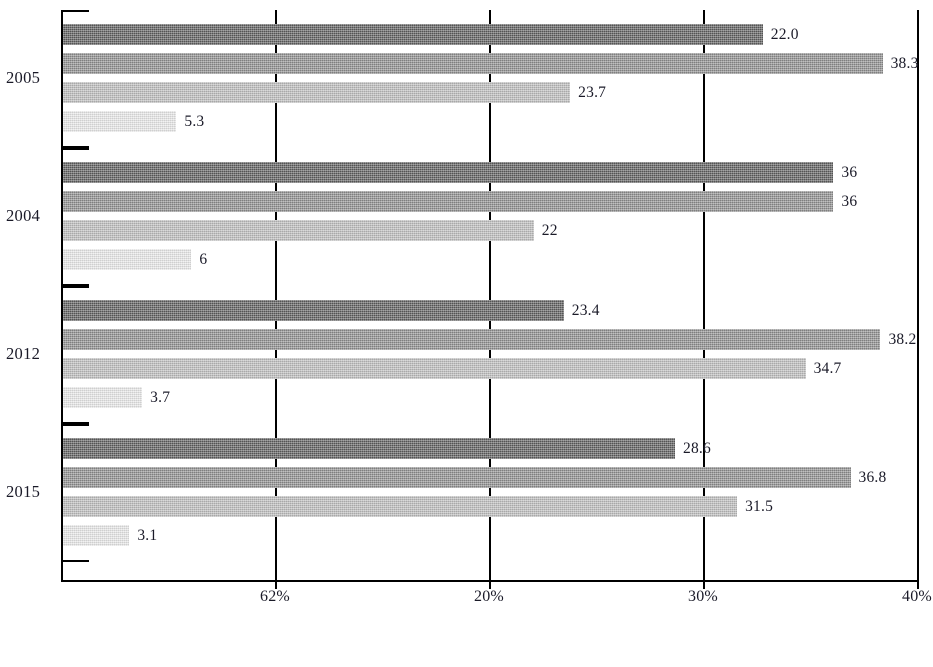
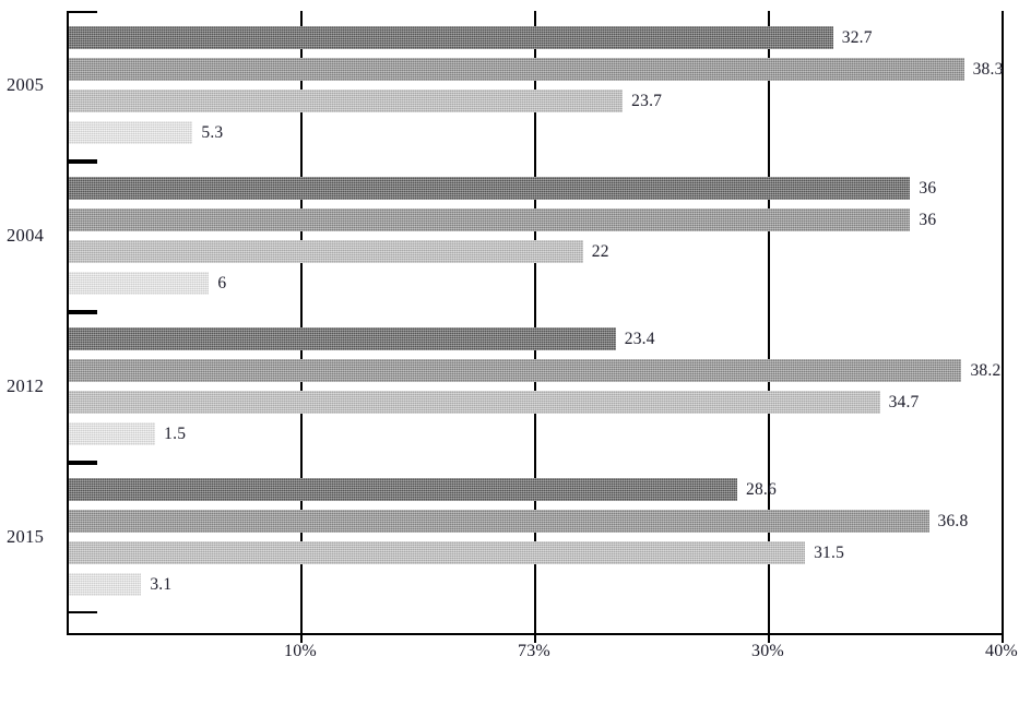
  2005
  2004
  2012
  2015
- 22.0
+ 32.7
  38.3
  23.7
  5.3
  36
  36
  22
  6
  23.4
  38.2
  34.7
- 3.7
+ 1.5
  28.6
  36.8
  31.5
  3.1
- 62%
+ 10%
- 20%
+ 73%
  30%
  40%
